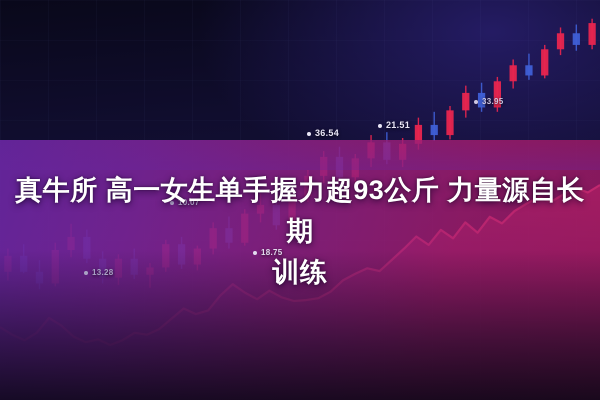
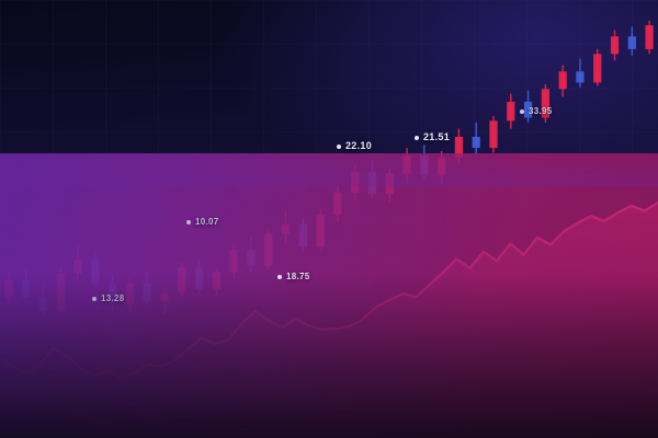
  10.07
- 36.54
+ 22.10
  21.51
  33.95
  18.75
  13.28
- 真牛所 高一女生单手握力超93公斤 力量源自长期
- 训练
